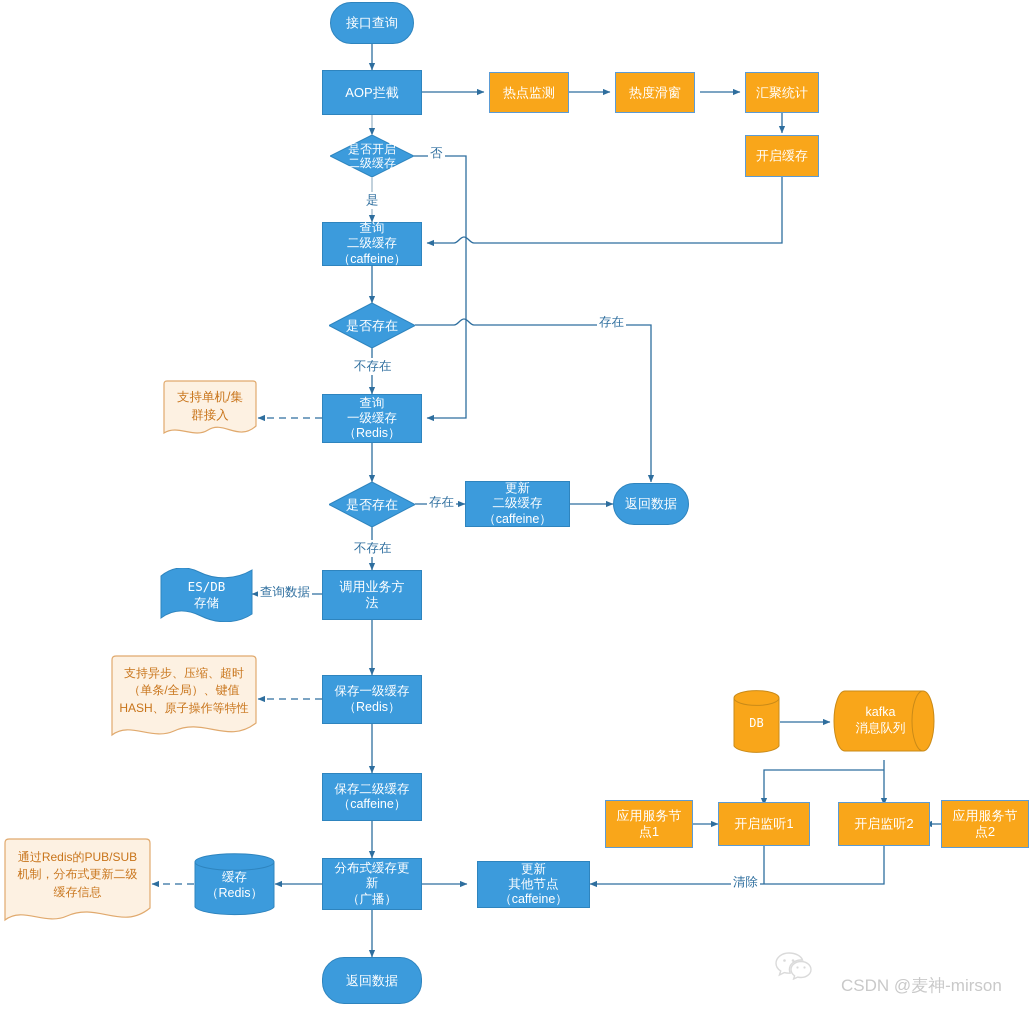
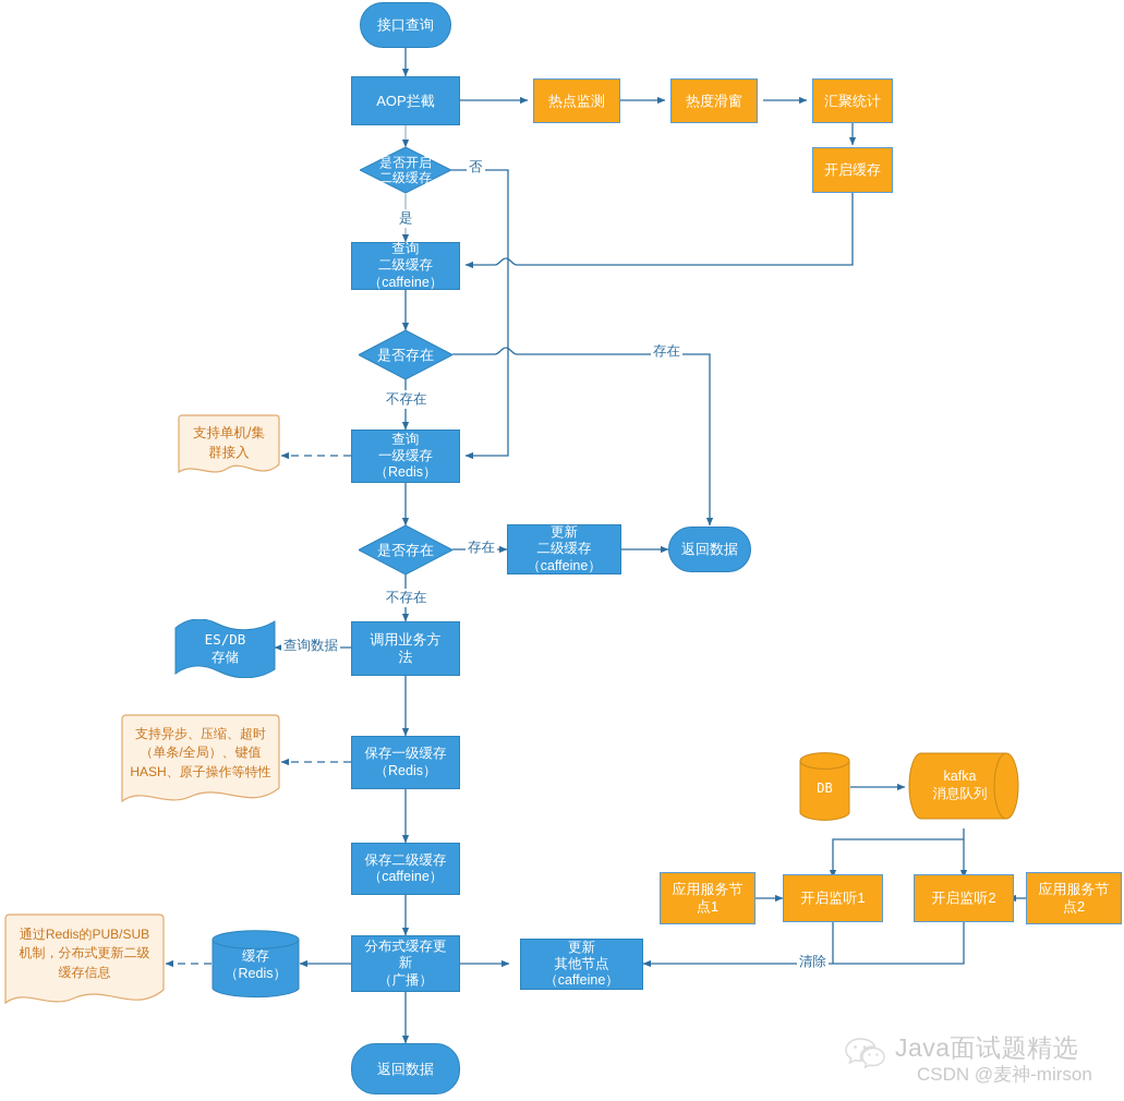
  接口查询
  AOP拦截
  热点监测
  热度滑窗
  汇聚统计
  开启缓存
  是否开启
  二级缓存
  查询
  二级缓存
  （caffeine）
  是否存在
  查询
  一级缓存
  （Redis）
  支持单机/集
  群接入
  是否存在
  更新
  二级缓存
  （caffeine）
  返回数据
  调用业务方
  法
  ES/DB
  存储
  保存一级缓存
  （Redis）
  支持异步、压缩、超时
  （单条/全局）、键值
  HASH、原子操作等特性
  保存二级缓存
  （caffeine）
  分布式缓存更
  新
  （广播）
  缓存
  （Redis）
  通过Redis的PUB/SUB
  机制，分布式更新二级
  缓存信息
  更新
  其他节点
  （caffeine）
  返回数据
  DB
  kafka
  消息队列
  应用服务节
  点1
  开启监听1
  开启监听2
  应用服务节
  点2
  否
  是
  存在
  不存在
  存在
  不存在
  查询数据
  清除
+ Java面试题精选
  CSDN @麦神-mirson
